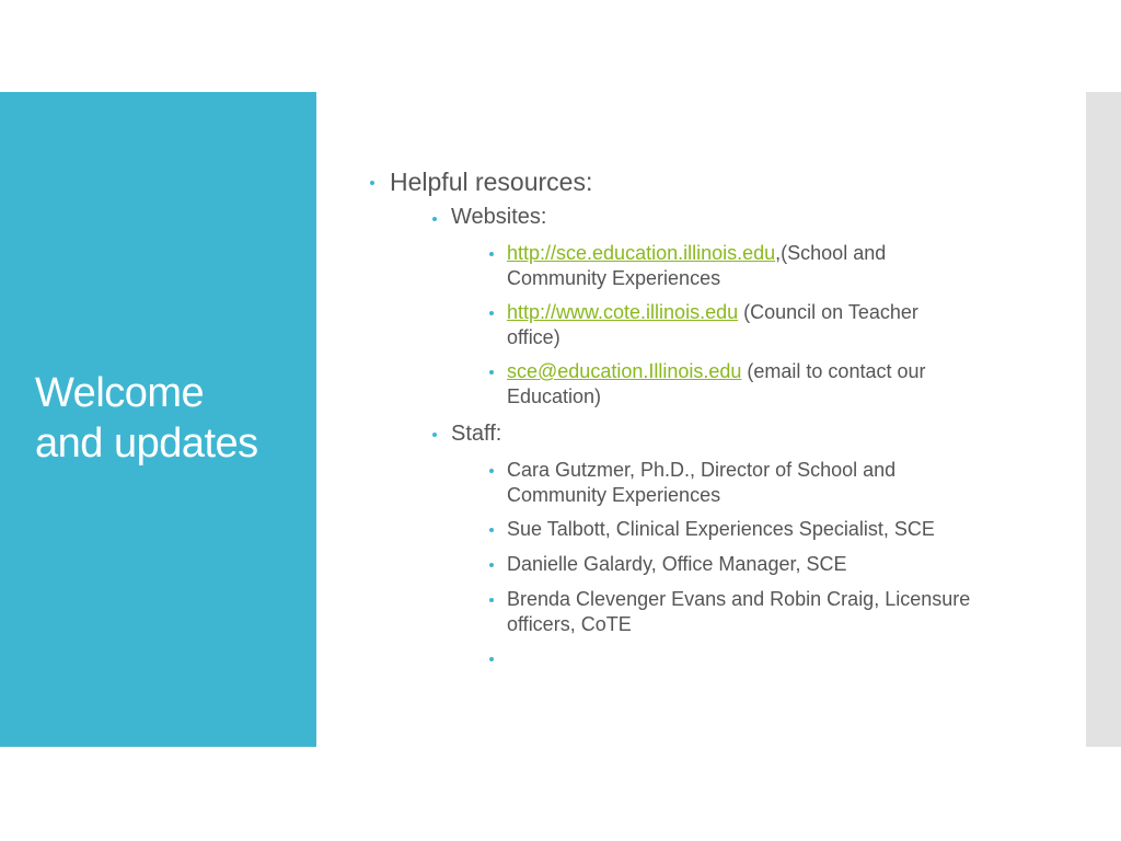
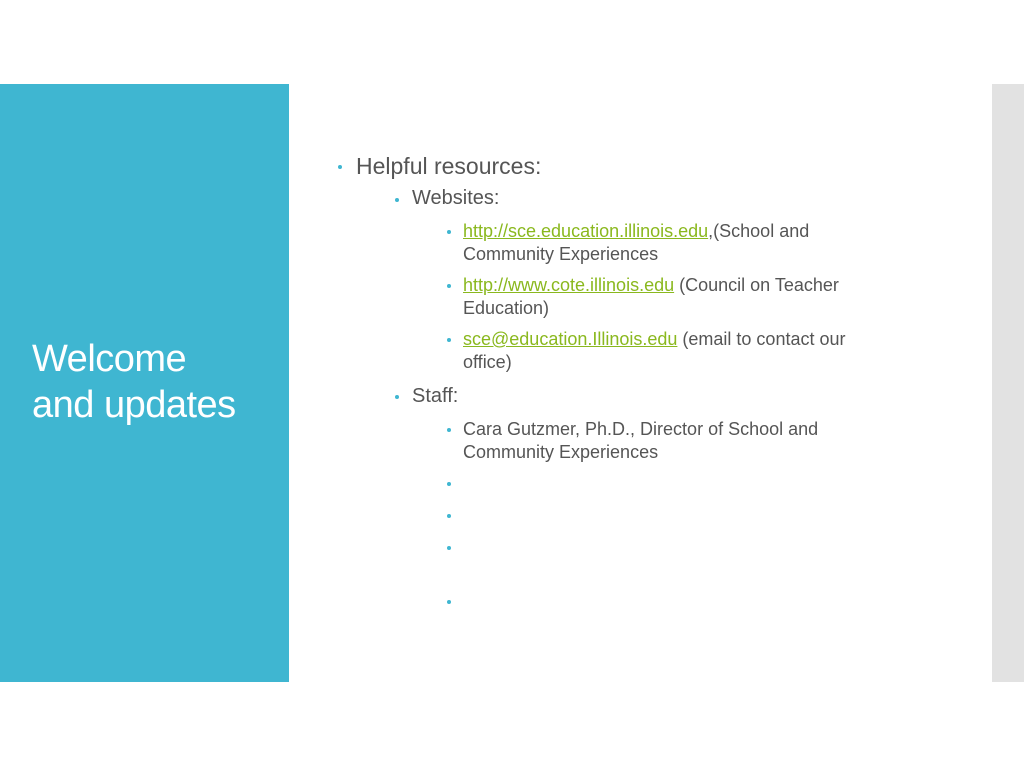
  Welcome
  and updates
  Helpful resources:
  Websites:
  http://sce.education.illinois.edu,(School and
  Community Experiences
  http://www.cote.illinois.edu (Council on Teacher
- office)
+ Education)
  sce@education.Illinois.edu (email to contact our
- Education)
+ office)
  Staff:
  Cara Gutzmer, Ph.D., Director of School and
  Community Experiences
- Sue Talbott, Clinical Experiences Specialist, SCE
- Danielle Galardy, Office Manager, SCE
- Brenda Clevenger Evans and Robin Craig, Licensure
- officers, CoTE
